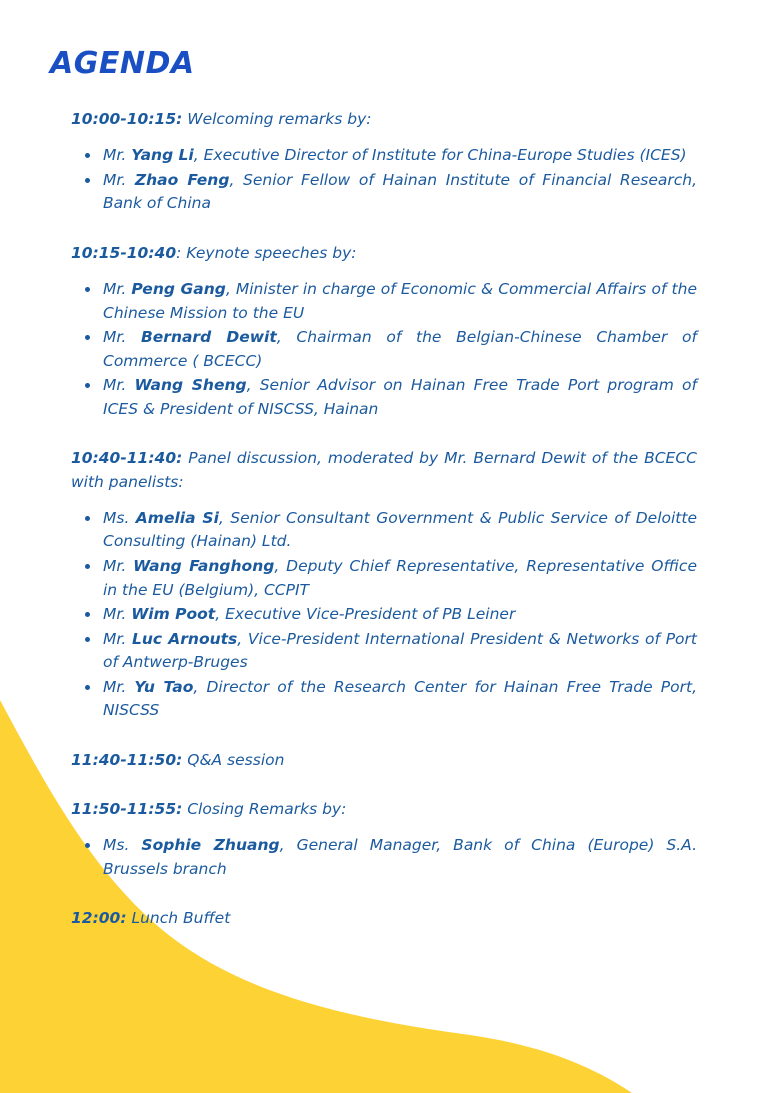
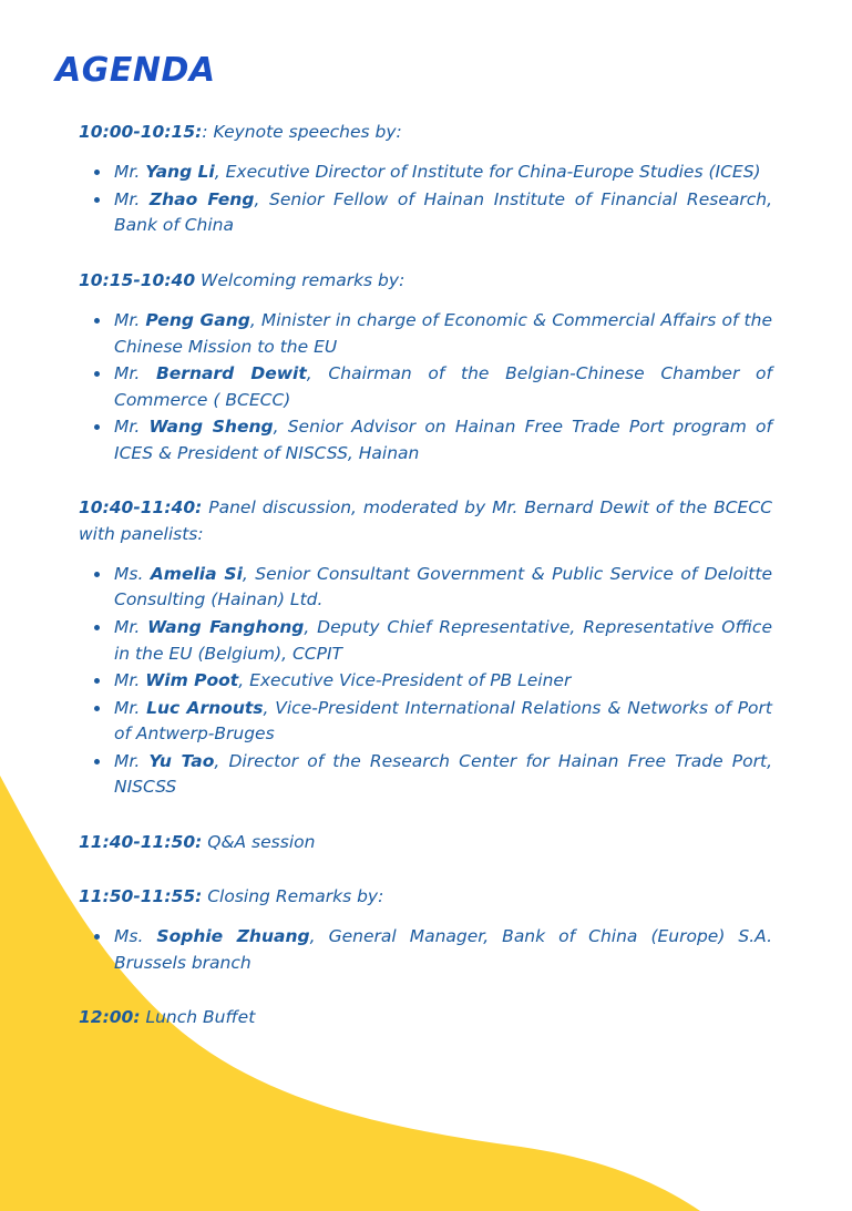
  AGENDA
- 10:00-10:15: Welcoming remarks by:
+ 10:00-10:15:: Keynote speeches by:
  Mr. Yang Li, Executive Director of Institute for China-Europe Studies (ICES)
  Mr. Zhao Feng, Senior Fellow of Hainan Institute of Financial Research, Bank of China
- 10:15-10:40: Keynote speeches by:
+ 10:15-10:40 Welcoming remarks by:
  Mr. Peng Gang, Minister in charge of Economic & Commercial Affairs of the Chinese Mission to the EU
  Mr. Bernard Dewit, Chairman of the Belgian-Chinese Chamber of Commerce ( BCECC)
  Mr. Wang Sheng, Senior Advisor on Hainan Free Trade Port program of ICES & President of NISCSS, Hainan
  10:40-11:40: Panel discussion, moderated by Mr. Bernard Dewit of the BCECC with panelists:
  Ms. Amelia Si, Senior Consultant Government & Public Service of Deloitte Consulting (Hainan) Ltd.
  Mr. Wang Fanghong, Deputy Chief Representative, Representative Office in the EU (Belgium), CCPIT
  Mr. Wim Poot, Executive Vice-President of PB Leiner
- Mr. Luc Arnouts, Vice-President International President & Networks of Port of Antwerp-Bruges
+ Mr. Luc Arnouts, Vice-President International Relations & Networks of Port of Antwerp-Bruges
  Mr. Yu Tao, Director of the Research Center for Hainan Free Trade Port, NISCSS
  11:40-11:50: Q&A session
  11:50-11:55: Closing Remarks by:
  Ms. Sophie Zhuang, General Manager, Bank of China (Europe) S.A. Brussels branch
  12:00: Lunch Buffet
